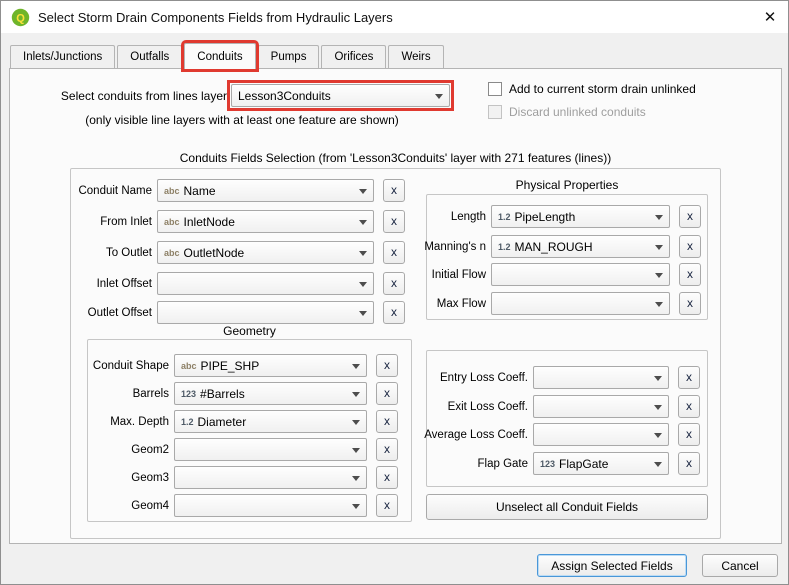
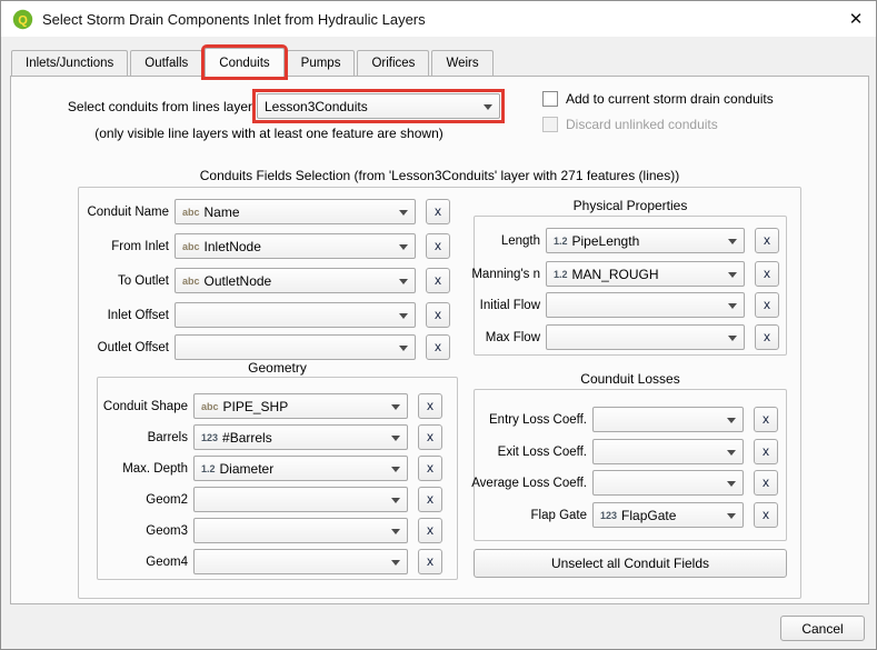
  Q
- Select Storm Drain Components Fields from Hydraulic Layers
+ Select Storm Drain Components Inlet from Hydraulic Layers
  ✕
  Inlets/Junctions
  Outfalls
  Conduits
  Pumps
  Orifices
  Weirs
  Select conduits from lines layer
  Lesson3Conduits
  (only visible line layers with at least one feature are shown)
- Add to current storm drain unlinked
+ Add to current storm drain conduits
  Discard unlinked conduits
  Conduits Fields Selection (from 'Lesson3Conduits' layer with 271 features (lines))
  Conduit Name
  abc
  Name
  x
  From Inlet
  abc
  InletNode
  x
  To Outlet
  abc
  OutletNode
  x
  Inlet Offset
  x
  Outlet Offset
  x
  Geometry
  Conduit Shape
  abc
  PIPE_SHP
  x
  Barrels
  123
  #Barrels
  x
  Max. Depth
  1.2
  Diameter
  x
  Geom2
  x
  Geom3
  x
  Geom4
  x
  Physical Properties
  Length
  1.2
  PipeLength
  x
  Manning's n
  1.2
  MAN_ROUGH
  x
  Initial Flow
  x
  Max Flow
  x
+ Counduit Losses
  Entry Loss Coeff.
  x
  Exit Loss Coeff.
  x
  Average Loss Coeff.
  x
  Flap Gate
  123
  FlapGate
  x
  Unselect all Conduit Fields
- Assign Selected Fields
  Cancel
